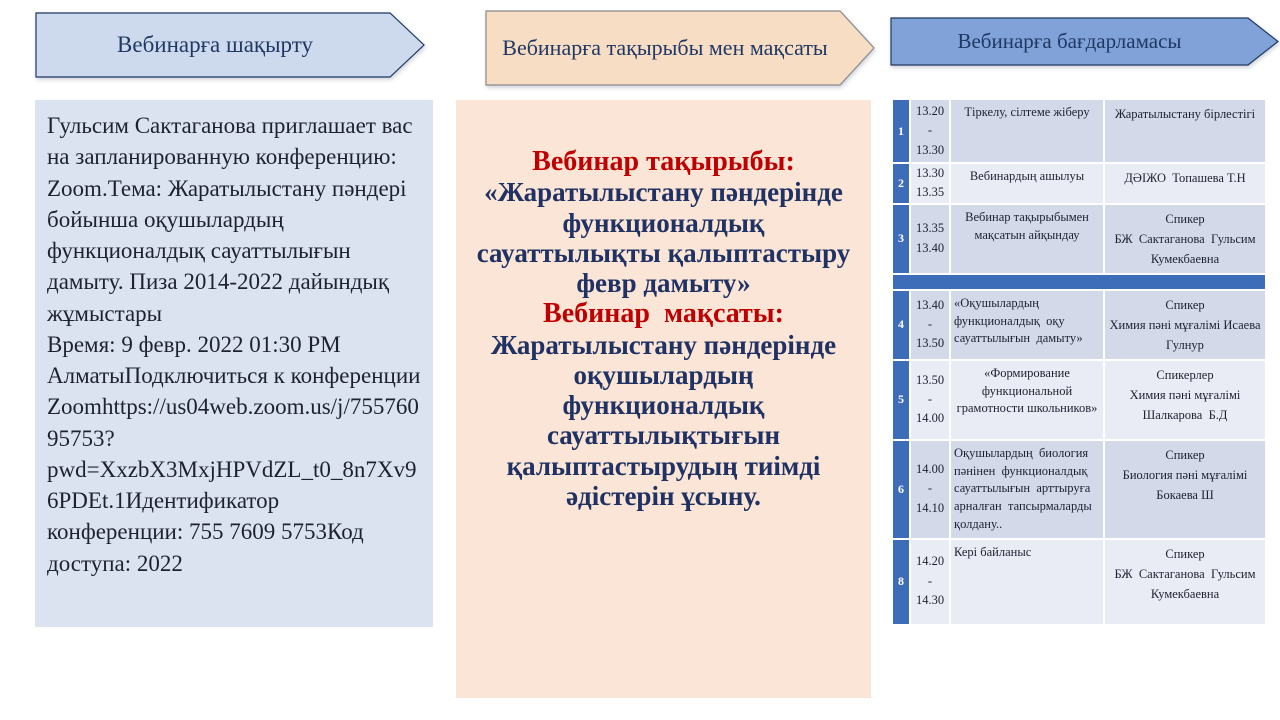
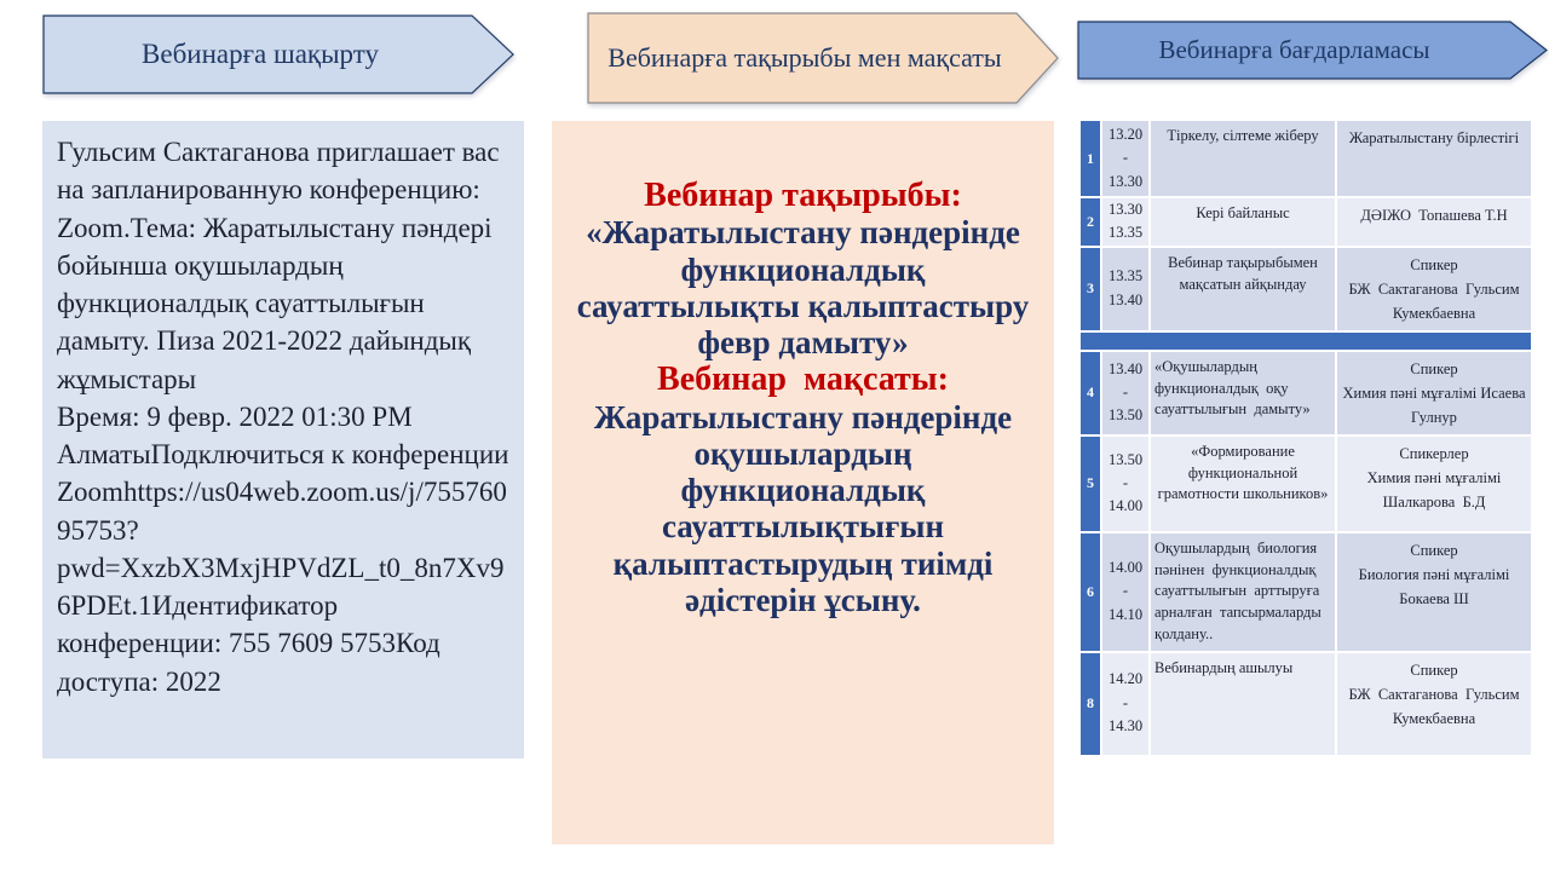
  Вебинарға шақырту
- Гульсим Сактаганова приглашает вас на запланированную конференцию: Zoom.Тема: Жаратылыстану пәндері бойынша оқушылардың функционалдық сауаттылығын дамыту. Пиза 2014-2022 дайындық жұмыстары
+ Гульсим Сактаганова приглашает вас на запланированную конференцию: Zoom.Тема: Жаратылыстану пәндері бойынша оқушылардың функционалдық сауаттылығын дамыту. Пиза 2021-2022 дайындық жұмыстары
  Время: 9 февр. 2022 01:30 PM АлматыПодключиться к конференции Zoomhttps://us04web.zoom.us/j/75576095753?pwd=XxzbX3MxjHPVdZL_t0_8n7Xv96PDEt.1Идентификатор конференции: 755 7609 5753Код доступа: 2022
  Вебинарға тақырыбы мен мақсаты
  Вебинар тақырыбы:
  «Жаратылыстану пәндерінде функционалдық сауаттылықты қалыптастыру февр дамыту»
  Вебинар мақсаты:
  Жаратылыстану пәндерінде оқушылардың функционалдық сауаттылықтығын қалыптастырудың тиімді әдістерін ұсыну.
  Вебинарға бағдарламасы
  1
  13.20
  -
  13.30
  Тіркелу, сілтеме жіберу
  Жаратылыстану бірлестігі
  2
  13.30
  13.35
- Вебинардың ашылуы
+ Кері байланыс
  ДӘІЖО Топашева Т.Н
  3
  13.35
  13.40
  Вебинар тақырыбымен мақсатын айқындау
  Спикер
  БЖ Сактаганова Гульсим
  Кумекбаевна
  4
  13.40
  -
  13.50
  «Оқушылардың функционалдық оқу сауаттылығын дамыту»
  Спикер
  Химия пәні мұғалімі Исаева
  Гулнур
  5
  13.50
  -
  14.00
  «Формирование функциональной грамотности школьников»
  Спикерлер
  Химия пәні мұғалімі
  Шалкарова Б.Д
  6
  14.00
  -
  14.10
  Оқушылардың биология пәнінен функционалдық сауаттылығын арттыруға арналған тапсырмаларды қолдану..
  Спикер
  Биология пәні мұғалімі
  Бокаева Ш
  8
  14.20
  -
  14.30
- Кері байланыс
+ Вебинардың ашылуы
  Спикер
  БЖ Сактаганова Гульсим
  Кумекбаевна
